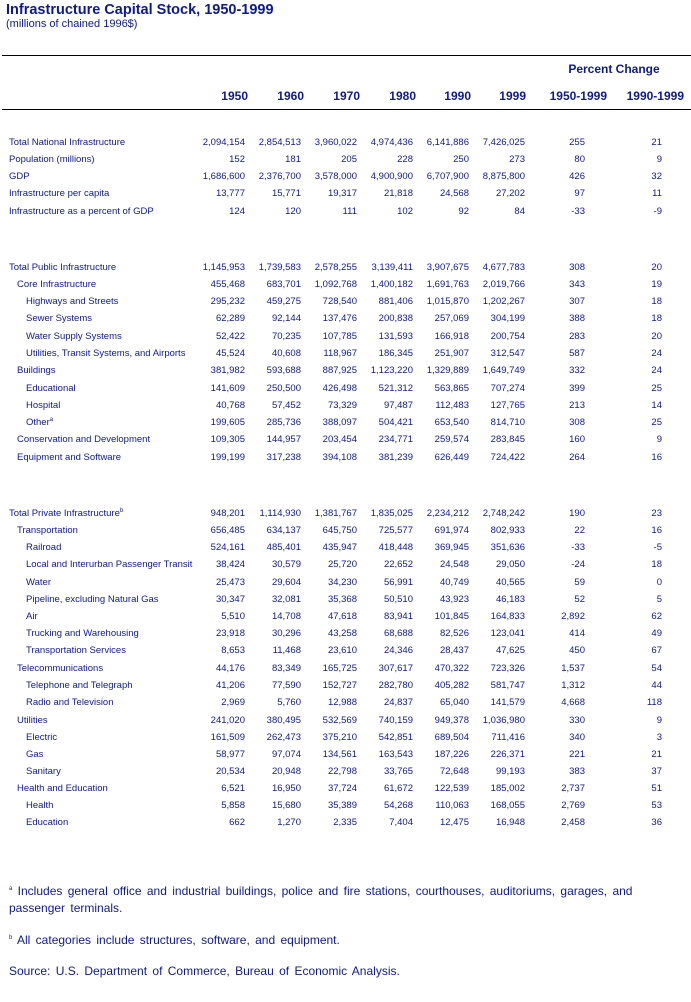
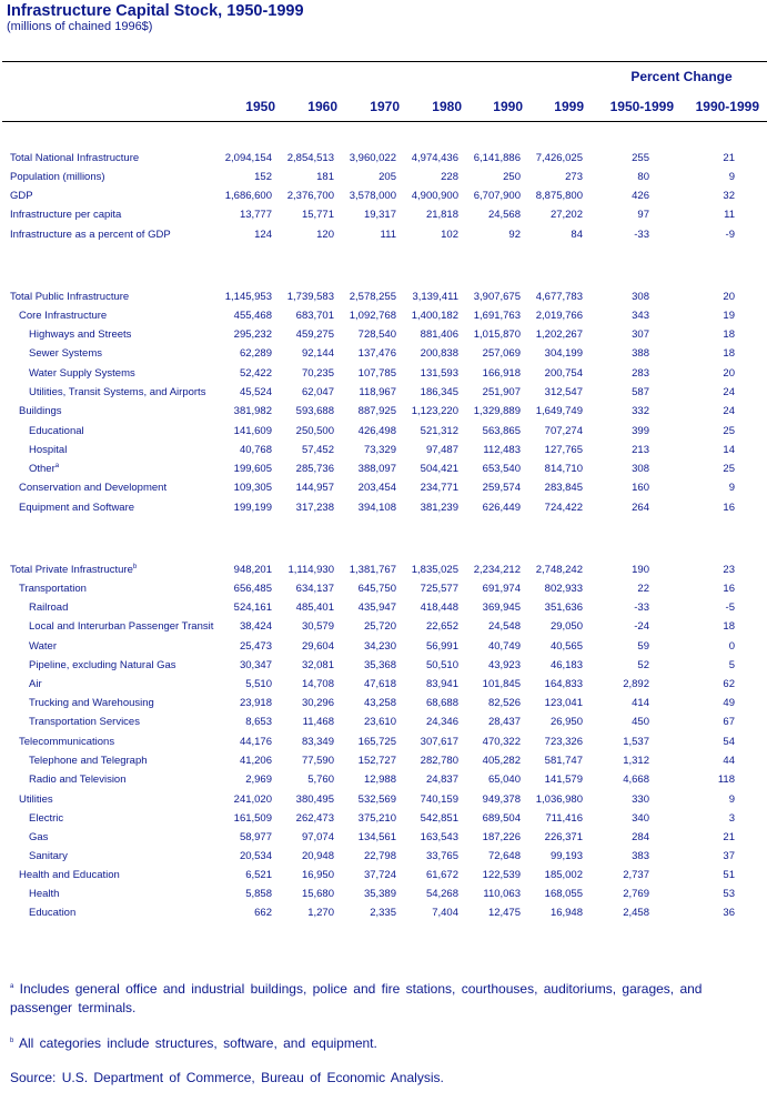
  Infrastructure Capital Stock, 1950-1999
  (millions of chained 1996$)
  Percent Change
  1950
  1960
  1970
  1980
  1990
  1999
  1950-1999
  1990-1999
  Total National Infrastructure
  2,094,154
  2,854,513
  3,960,022
  4,974,436
  6,141,886
  7,426,025
  255
  21
  Population (millions)
  152
  181
  205
  228
  250
  273
  80
  9
  GDP
  1,686,600
  2,376,700
  3,578,000
  4,900,900
  6,707,900
  8,875,800
  426
  32
  Infrastructure per capita
  13,777
  15,771
  19,317
  21,818
  24,568
  27,202
  97
  11
  Infrastructure as a percent of GDP
  124
  120
  111
  102
  92
  84
  -33
  -9
  Total Public Infrastructure
  1,145,953
  1,739,583
  2,578,255
  3,139,411
  3,907,675
  4,677,783
  308
  20
  Core Infrastructure
  455,468
  683,701
  1,092,768
  1,400,182
  1,691,763
  2,019,766
  343
  19
  Highways and Streets
  295,232
  459,275
  728,540
  881,406
  1,015,870
  1,202,267
  307
  18
  Sewer Systems
  62,289
  92,144
  137,476
  200,838
  257,069
  304,199
  388
  18
  Water Supply Systems
  52,422
  70,235
  107,785
  131,593
  166,918
  200,754
  283
  20
  Utilities, Transit Systems, and Airports
  45,524
- 40,608
+ 62,047
  118,967
  186,345
  251,907
  312,547
  587
  24
  Buildings
  381,982
  593,688
  887,925
  1,123,220
  1,329,889
  1,649,749
  332
  24
  Educational
  141,609
  250,500
  426,498
  521,312
  563,865
  707,274
  399
  25
  Hospital
  40,768
  57,452
  73,329
  97,487
  112,483
  127,765
  213
  14
  Other
  199,605
  285,736
  388,097
  504,421
  653,540
  814,710
  308
  25
  Conservation and Development
  109,305
  144,957
  203,454
  234,771
  259,574
  283,845
  160
  9
  Equipment and Software
  199,199
  317,238
  394,108
  381,239
  626,449
  724,422
  264
  16
  Total Private Infrastructure
  948,201
  1,114,930
  1,381,767
  1,835,025
  2,234,212
  2,748,242
  190
  23
  Transportation
  656,485
  634,137
  645,750
  725,577
  691,974
  802,933
  22
  16
  Railroad
  524,161
  485,401
  435,947
  418,448
  369,945
  351,636
  -33
  -5
  Local and Interurban Passenger Transit
  38,424
  30,579
  25,720
  22,652
  24,548
  29,050
  -24
  18
  Water
  25,473
  29,604
  34,230
  56,991
  40,749
  40,565
  59
  0
  Pipeline, excluding Natural Gas
  30,347
  32,081
  35,368
  50,510
  43,923
  46,183
  52
  5
  Air
  5,510
  14,708
  47,618
  83,941
  101,845
  164,833
  2,892
  62
  Trucking and Warehousing
  23,918
  30,296
  43,258
  68,688
  82,526
  123,041
  414
  49
  Transportation Services
  8,653
  11,468
  23,610
  24,346
  28,437
- 47,625
+ 26,950
  450
  67
  Telecommunications
  44,176
  83,349
  165,725
  307,617
  470,322
  723,326
  1,537
  54
  Telephone and Telegraph
  41,206
  77,590
  152,727
  282,780
  405,282
  581,747
  1,312
  44
  Radio and Television
  2,969
  5,760
  12,988
  24,837
  65,040
  141,579
  4,668
  118
  Utilities
  241,020
  380,495
  532,569
  740,159
  949,378
  1,036,980
  330
  9
  Electric
  161,509
  262,473
  375,210
  542,851
  689,504
  711,416
  340
  3
  Gas
  58,977
  97,074
  134,561
  163,543
  187,226
  226,371
- 221
+ 284
  21
  Sanitary
  20,534
  20,948
  22,798
  33,765
  72,648
  99,193
  383
  37
  Health and Education
  6,521
  16,950
  37,724
  61,672
  122,539
  185,002
  2,737
  51
  Health
  5,858
  15,680
  35,389
  54,268
  110,063
  168,055
  2,769
  53
  Education
  662
  1,270
  2,335
  7,404
  12,475
  16,948
  2,458
  36
  Includes general office and industrial buildings, police and fire stations, courthouses, auditoriums, garages, and passenger terminals.
  All categories include structures, software, and equipment.
  Source: U.S. Department of Commerce, Bureau of Economic Analysis.
